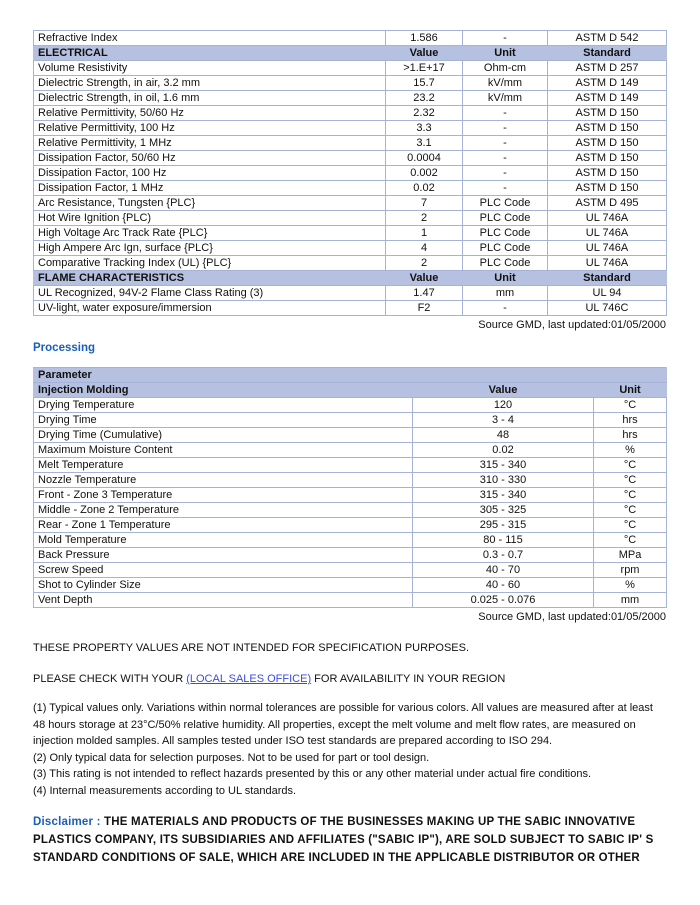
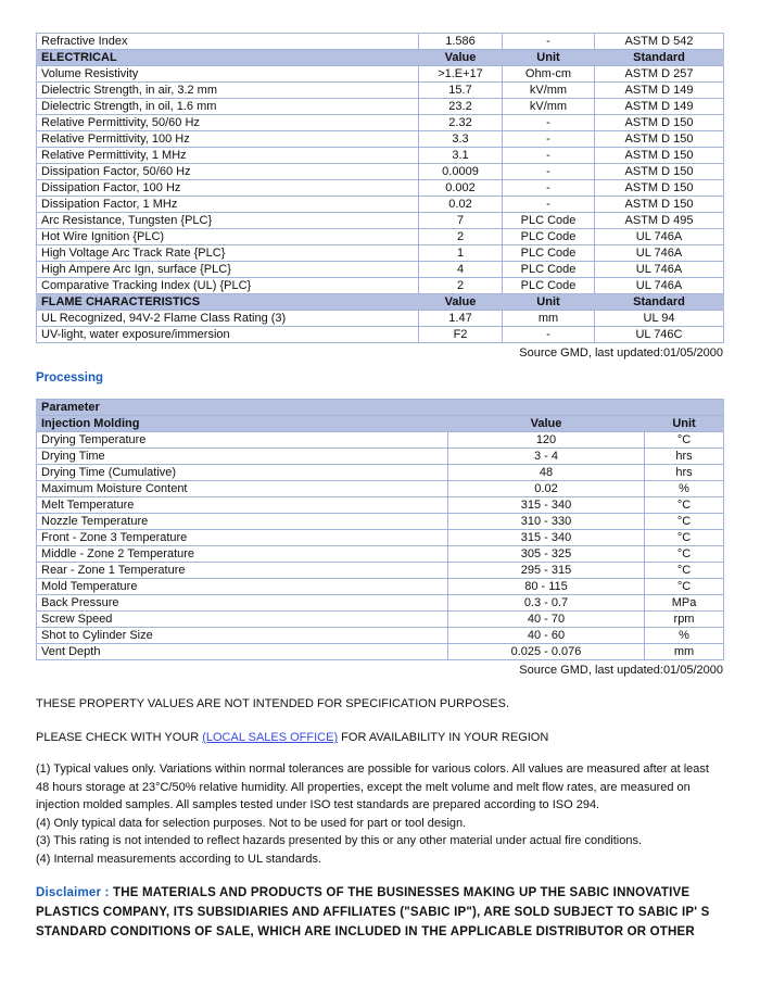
  Refractive Index	1.586	-	ASTM D 542
  ELECTRICAL	Value	Unit	Standard
  Volume Resistivity	>1.E+17	Ohm-cm	ASTM D 257
  Dielectric Strength, in air, 3.2 mm	15.7	kV/mm	ASTM D 149
  Dielectric Strength, in oil, 1.6 mm	23.2	kV/mm	ASTM D 149
  Relative Permittivity, 50/60 Hz	2.32	-	ASTM D 150
  Relative Permittivity, 100 Hz	3.3	-	ASTM D 150
  Relative Permittivity, 1 MHz	3.1	-	ASTM D 150
- Dissipation Factor, 50/60 Hz	0.0004	-	ASTM D 150
+ Dissipation Factor, 50/60 Hz	0.0009	-	ASTM D 150
  Dissipation Factor, 100 Hz	0.002	-	ASTM D 150
  Dissipation Factor, 1 MHz	0.02	-	ASTM D 150
  Arc Resistance, Tungsten {PLC}	7	PLC Code	ASTM D 495
  Hot Wire Ignition {PLC)	2	PLC Code	UL 746A
  High Voltage Arc Track Rate {PLC}	1	PLC Code	UL 746A
  High Ampere Arc Ign, surface {PLC}	4	PLC Code	UL 746A
  Comparative Tracking Index (UL) {PLC}	2	PLC Code	UL 746A
  FLAME CHARACTERISTICS	Value	Unit	Standard
  UL Recognized, 94V-2 Flame Class Rating (3)	1.47	mm	UL 94
  UV-light, water exposure/immersion	F2	-	UL 746C
  Source GMD, last updated:01/05/2000
  Processing
  Parameter
  Injection Molding	Value	Unit
  Drying Temperature	120	°C
  Drying Time	3 - 4	hrs
  Drying Time (Cumulative)	48	hrs
  Maximum Moisture Content	0.02	%
  Melt Temperature	315 - 340	°C
  Nozzle Temperature	310 - 330	°C
  Front - Zone 3 Temperature	315 - 340	°C
  Middle - Zone 2 Temperature	305 - 325	°C
  Rear - Zone 1 Temperature	295 - 315	°C
  Mold Temperature	80 - 115	°C
  Back Pressure	0.3 - 0.7	MPa
  Screw Speed	40 - 70	rpm
  Shot to Cylinder Size	40 - 60	%
  Vent Depth	0.025 - 0.076	mm
  Source GMD, last updated:01/05/2000
  THESE PROPERTY VALUES ARE NOT INTENDED FOR SPECIFICATION PURPOSES.
  PLEASE CHECK WITH YOUR (LOCAL SALES OFFICE) FOR AVAILABILITY IN YOUR REGION
  (1) Typical values only. Variations within normal tolerances are possible for various colors. All values are measured after at least 48 hours storage at 23°C/50% relative humidity. All properties, except the melt volume and melt flow rates, are measured on injection molded samples. All samples tested under ISO test standards are prepared according to ISO 294.
- (2) Only typical data for selection purposes. Not to be used for part or tool design.
+ (4) Only typical data for selection purposes. Not to be used for part or tool design.
  (3) This rating is not intended to reflect hazards presented by this or any other material under actual fire conditions.
  (4) Internal measurements according to UL standards.
  Disclaimer : THE MATERIALS AND PRODUCTS OF THE BUSINESSES MAKING UP THE SABIC INNOVATIVE PLASTICS COMPANY, ITS SUBSIDIARIES AND AFFILIATES ("SABIC IP"), ARE SOLD SUBJECT TO SABIC IP' S STANDARD CONDITIONS OF SALE, WHICH ARE INCLUDED IN THE APPLICABLE DISTRIBUTOR OR OTHER
